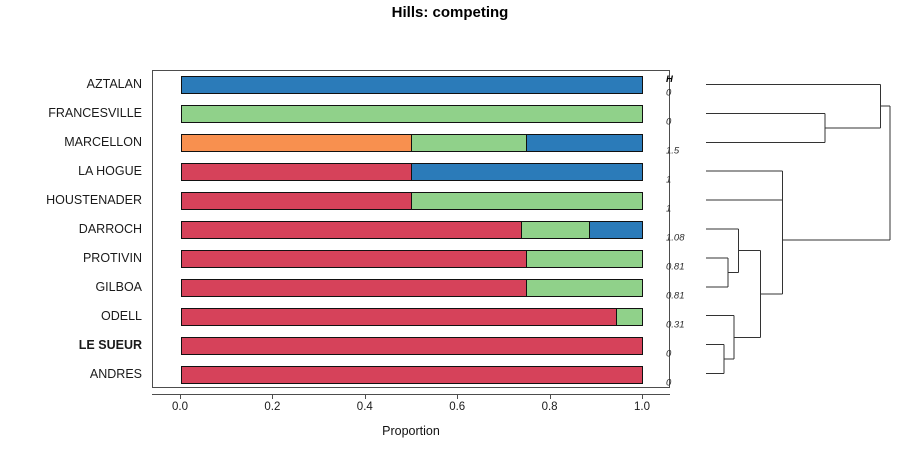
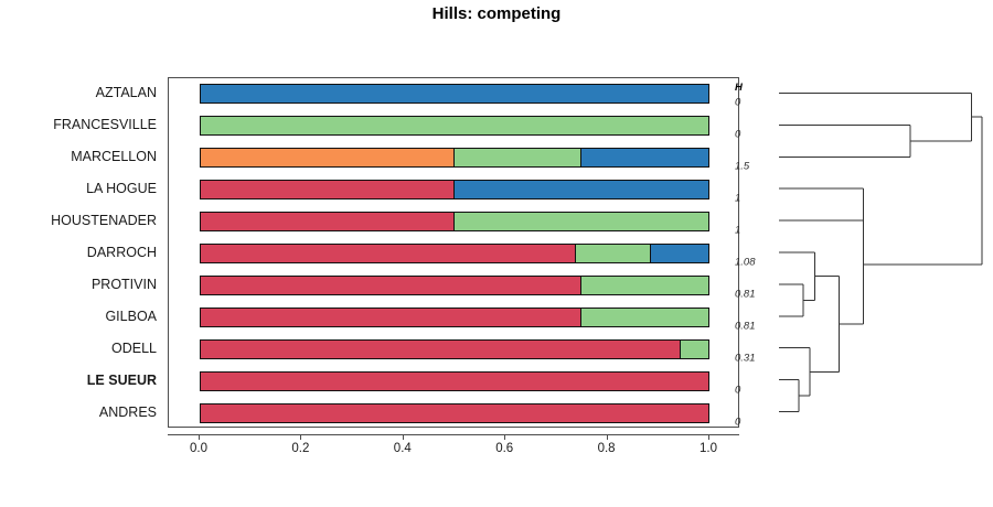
  Hills: competing
  AZTALAN
  FRANCESVILLE
  MARCELLON
  LA HOGUE
  HOUSTENADER
  DARROCH
  PROTIVIN
  GILBOA
  ODELL
  LE SUEUR
  ANDRES
  H
  0
  0
  1.5
  1
  1
  1.08
  0.81
  0.81
  0.31
  0
  0
  0.0
  0.2
  0.4
  0.6
  0.8
  1.0
- Proportion
